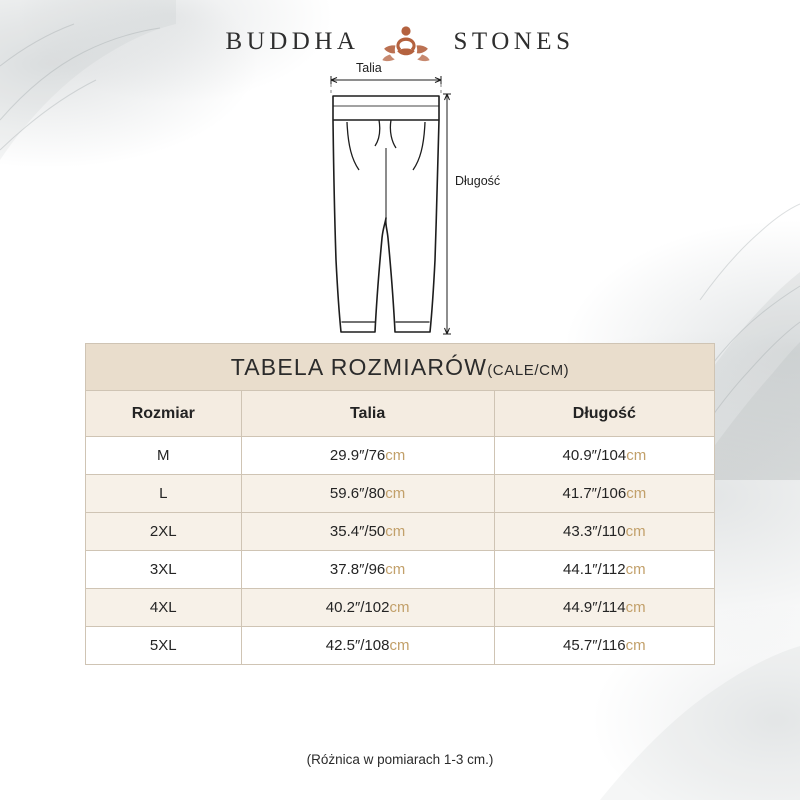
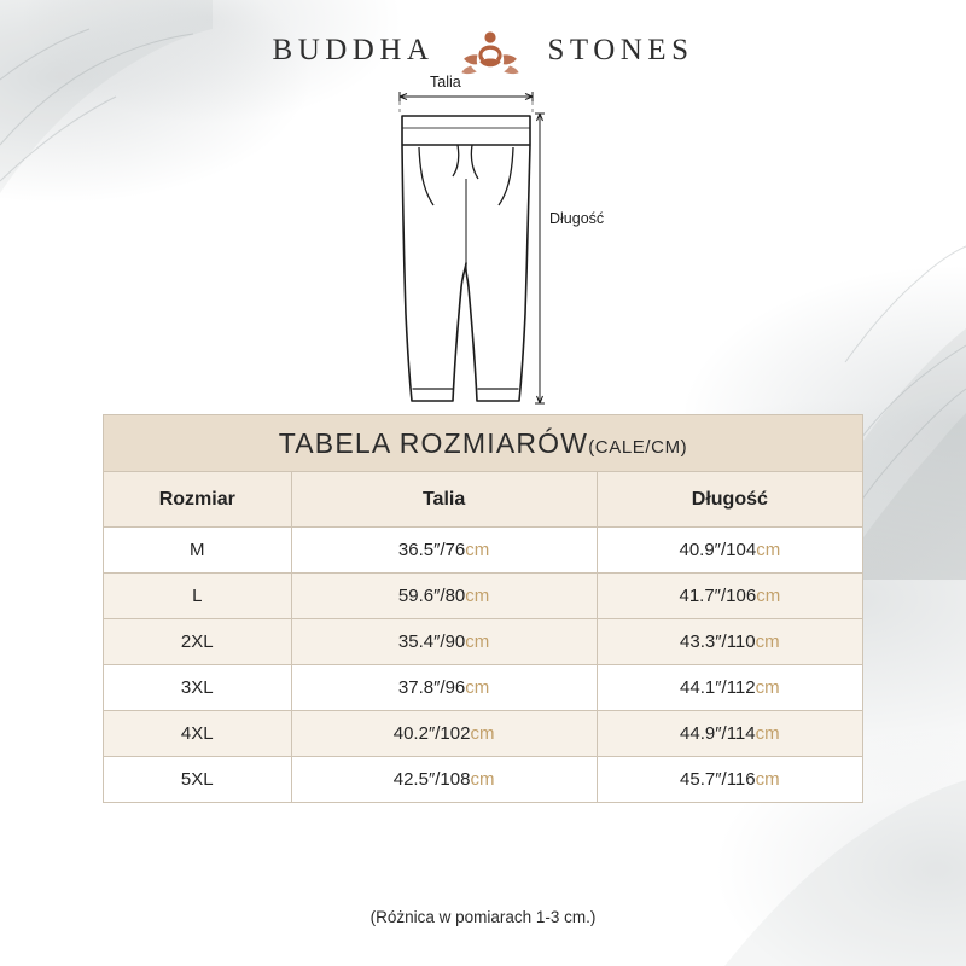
  BUDDHA
  STONES
  Talia
  Długość
  TABELA ROZMIARÓW(CALE/CM)
  Rozmiar	Talia	Długość
- M	29.9″/76cm	40.9″/104cm
+ M	36.5″/76cm	40.9″/104cm
  L	59.6″/80cm	41.7″/106cm
- 2XL	35.4″/50cm	43.3″/110cm
+ 2XL	35.4″/90cm	43.3″/110cm
  3XL	37.8″/96cm	44.1″/112cm
  4XL	40.2″/102cm	44.9″/114cm
  5XL	42.5″/108cm	45.7″/116cm
  (Różnica w pomiarach 1-3 cm.)
